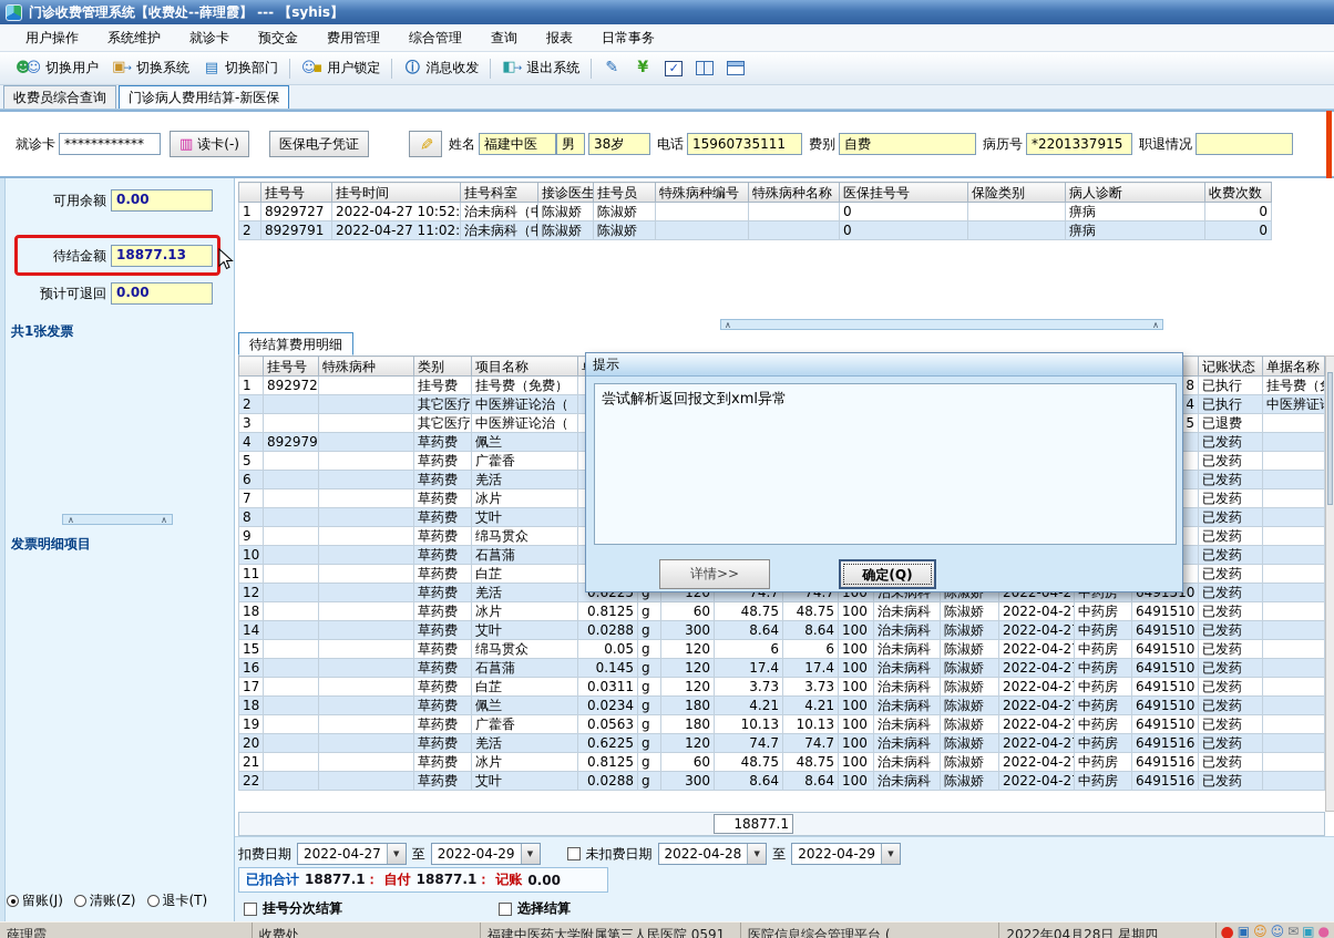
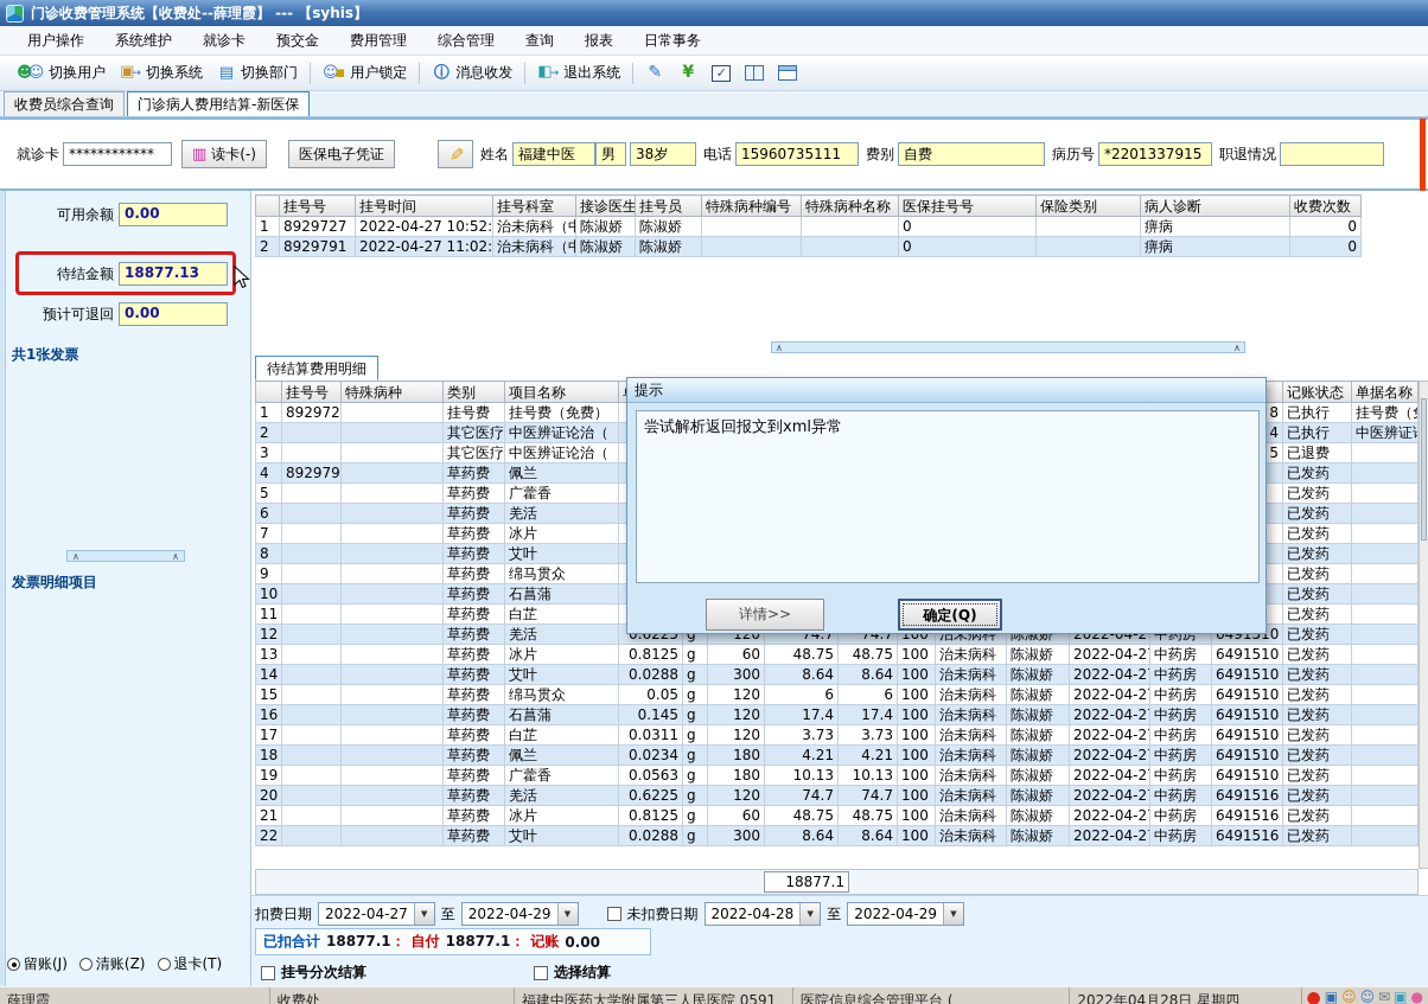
  门诊收费管理系统【收费处--薛理霞】 --- 【syhis】
  用户操作
  系统维护
  就诊卡
  预交金
  费用管理
  综合管理
  查询
  报表
  日常事务
  切换用户
  切换系统
  切换部门
  用户锁定
  消息收发
  退出系统
  收费员综合查询
  门诊病人费用结算-新医保
  就诊卡
  ************
  读卡(-)
  医保电子凭证
  姓名
  福建中医
  男
  38岁
  电话
  15960735111
  费别
  自费
  病历号
  *2201337915
  职退情况
  可用余额
  0.00
  待结金额
  18877.13
  预计可退回
  0.00
  共1张发票
  发票明细项目
  留账(J)
  清账(Z)
  退卡(T)
  	挂号号	挂号时间	挂号科室	接诊医生	挂号员	特殊病种编号	特殊病种名称	医保挂号号	保险类别	病人诊断	收费次数
  1	8929727	2022-04-27 10:52:	治未病科（中	陈淑娇	陈淑娇			0		痹病	0
  2	8929791	2022-04-27 11:02:	治未病科（	陈淑娇	陈淑娇			0		痹病	0
  待结算费用明细
  	挂号号	特殊病种	类别	项目名称												记账状态	单据名称
  1	892972		挂号费	挂号费（免费）											8	已执行	挂号费（
  2			其它医疗	中医辨证论治（											4	已执行	中医辨证
  3			其它医疗	中医辨证论治（											5	已退费
  9			草药费	绵马贯众												已发药
  12			草药费	羌活	0.6225	g	120	74.7	74.7	100	治未病科	陈淑娇	2022-04-2	中药房	6491510	已发药
- 18			草药费	冰片	0.8125	g	60	48.75	48.75	100	治未病科	陈淑娇	2022-04-2	中药房	6491510	已发药
+ 13			草药费	冰片	0.8125	g	60	48.75	48.75	100	治未病科	陈淑娇	2022-04-2	中药房	6491510	已发药
  14			草药费	艾叶	0.0288	g	300	8.64	8.64	100	治未病科	陈淑娇	2022-04-2	中药房	6491510	已发药
  15			草药费	绵马贯众	0.05	g	120	6	6	100	治未病科	陈淑娇	2022-04-2	中药房	6491510	已发药
  16			草药费	石菖蒲	0.145	g	120	17.4	17.4	100	治未病科	陈淑娇	2022-04-2	中药房	6491510	已发药
  17			草药费	白芷	0.0311	g	120	3.73	3.73	100	治未病科	陈淑娇	2022-04-2	中药房	6491510	已发药
  18			草药费	佩兰	0.0234	g	180	4.21	4.21	100	治未病科	陈淑娇	2022-04-2	中药房	6491510	已发药
  19			草药费	广藿香	0.0563	g	180	10.13	10.13	100	治未病科	陈淑娇	2022-04-2	中药房	6491510	已发药
  20			草药费	羌活	0.6225	g	120	74.7	74.7	100	治未病科	陈淑娇	2022-04-2	中药房	6491516	已发药
  21			草药费	冰片	0.8125	g	60	48.75	48.75	100	治未病科	陈淑娇	2022-04-2	中药房	6491516	已发药
  22			草药费	艾叶	0.0288	g	300	8.64	8.64	100	治未病科	陈淑娇	2022-04-2	中药房	6491516	已发药
  18877.1
  扣费日期
  2022-04-27
  至
  2022-04-29
  未扣费日期
  2022-04-28
  至
  2022-04-29
  已扣合计
  18877.1
  自付
  18877.1
  记账
  0.00
  挂号分次结算
  选择结算
  提示
  尝试解析返回报文到xml异常
  详情>>
  确定(Q)
  薛理霞
  收费处
  福建中医药大学附属第三人民医院 0591
  医院信息综合管理平台 (
  2022年04月28日 星期四
